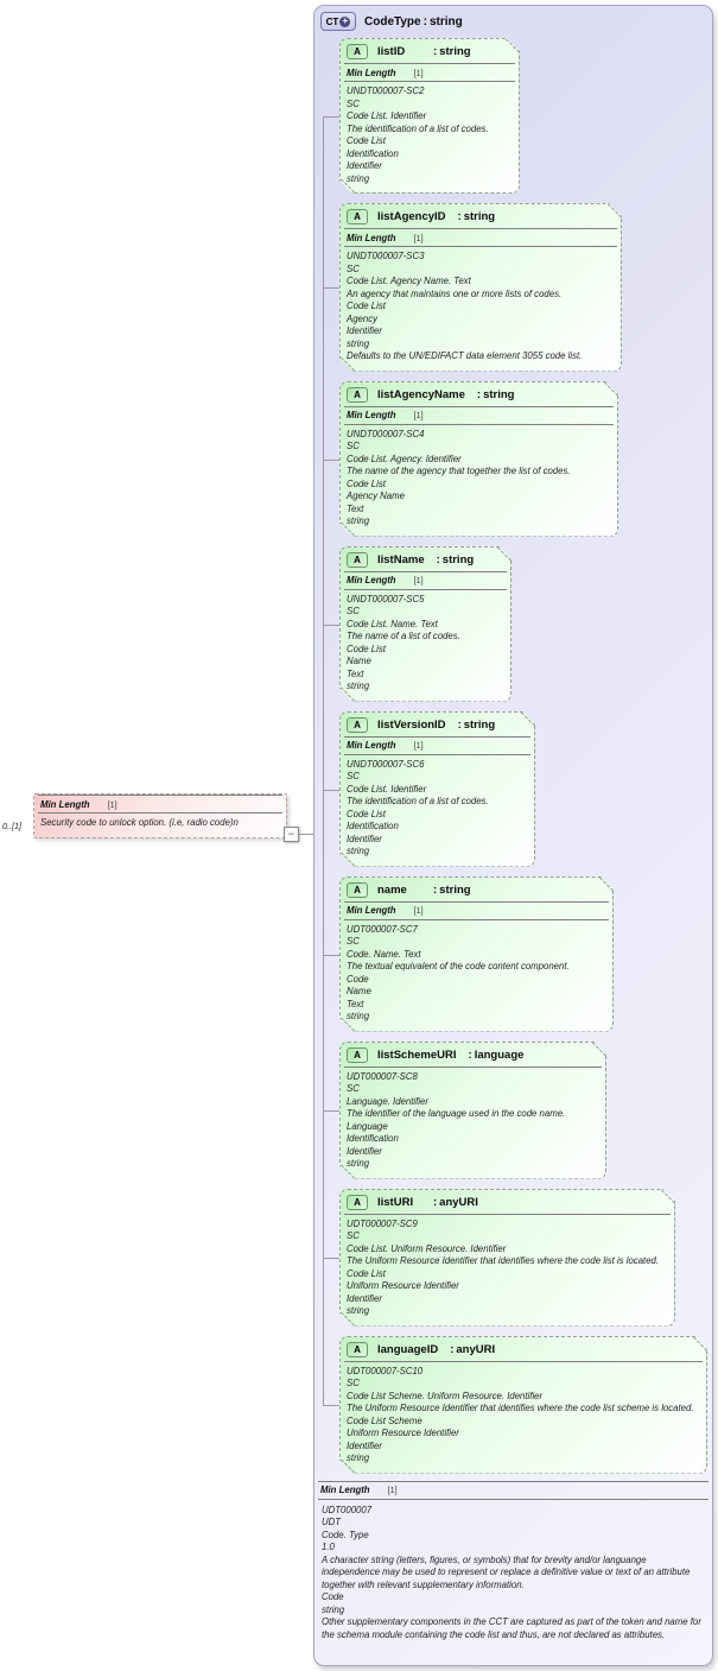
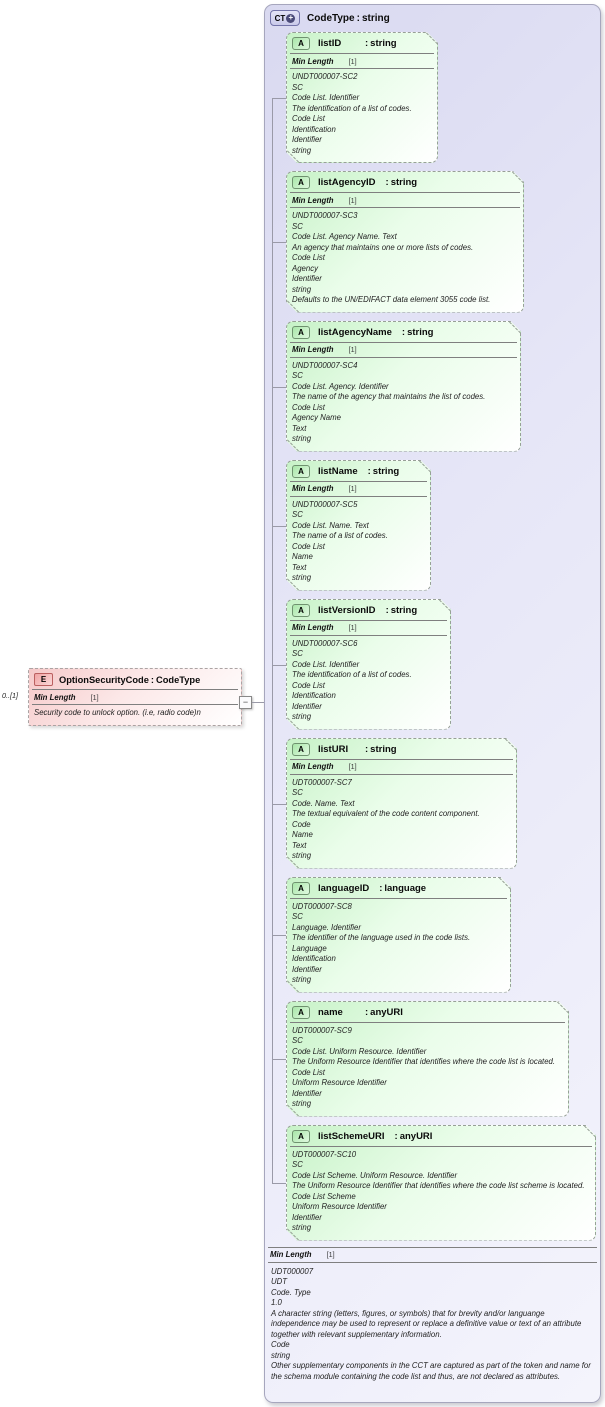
  0..[1]
+ E
+ OptionSecurityCode : CodeType
  Min Length
  [1]
  Security code to unlock option. (i.e, radio code)n
  −
  CT
  +
  CodeType : string
  A
  listID
  : string
  Min Length
  [1]
  UNDT000007-SC2
  SC
  Code List. Identifier
  The identification of a list of codes.
  Code List
  Identification
  Identifier
  string
  A
  listAgencyID
  : string
  Min Length
  [1]
  UNDT000007-SC3
  SC
  Code List. Agency Name. Text
  An agency that maintains one or more lists of codes.
  Code List
  Agency
  Identifier
  string
  Defaults to the UN/EDIFACT data element 3055 code list.
  A
  listAgencyName
  : string
  Min Length
  [1]
  UNDT000007-SC4
  SC
  Code List. Agency. Identifier
- The name of the agency that together the list of codes.
+ The name of the agency that maintains the list of codes.
  Code List
  Agency Name
  Text
  string
  A
  listName
  : string
  Min Length
  [1]
  UNDT000007-SC5
  SC
  Code List. Name. Text
  The name of a list of codes.
  Code List
  Name
  Text
  string
  A
  listVersionID
  : string
  Min Length
  [1]
  UNDT000007-SC6
  SC
  Code List. Identifier
  The identification of a list of codes.
  Code List
  Identification
  Identifier
  string
  A
- name
+ listURI
  : string
  Min Length
  [1]
  UDT000007-SC7
  SC
  Code. Name. Text
  The textual equivalent of the code content component.
  Code
  Name
  Text
  string
  A
- listSchemeURI
+ languageID
  : language
  UDT000007-SC8
  SC
  Language. Identifier
- The identifier of the language used in the code name.
+ The identifier of the language used in the code lists.
  Language
  Identification
  Identifier
  string
  A
- listURI
+ name
  : anyURI
  UDT000007-SC9
  SC
  Code List. Uniform Resource. Identifier
  The Uniform Resource Identifier that identifies where the code list is located.
  Code List
  Uniform Resource Identifier
  Identifier
  string
  A
- languageID
+ listSchemeURI
  : anyURI
  UDT000007-SC10
  SC
  Code List Scheme. Uniform Resource. Identifier
  The Uniform Resource Identifier that identifies where the code list scheme is located.
  Code List Scheme
  Uniform Resource Identifier
  Identifier
  string
  Min Length
  [1]
  UDT000007
  UDT
  Code. Type
  1.0
  A character string (letters, figures, or symbols) that for brevity and/or languange independence may be used to represent or replace a definitive value or text of an attribute together with relevant supplementary information.
  Code
  string
  Other supplementary components in the CCT are captured as part of the token and name for the schema module containing the code list and thus, are not declared as attributes.
